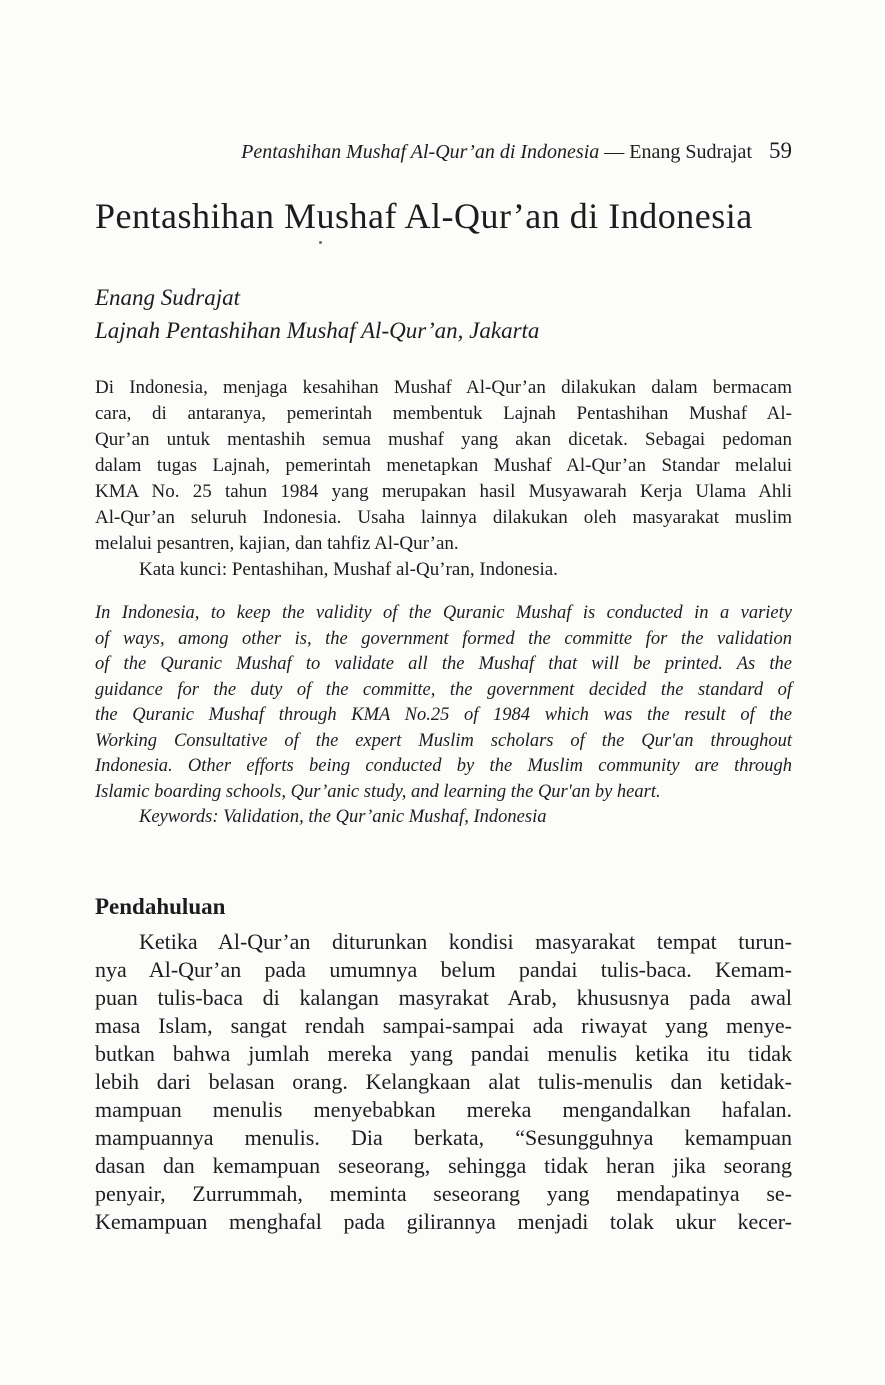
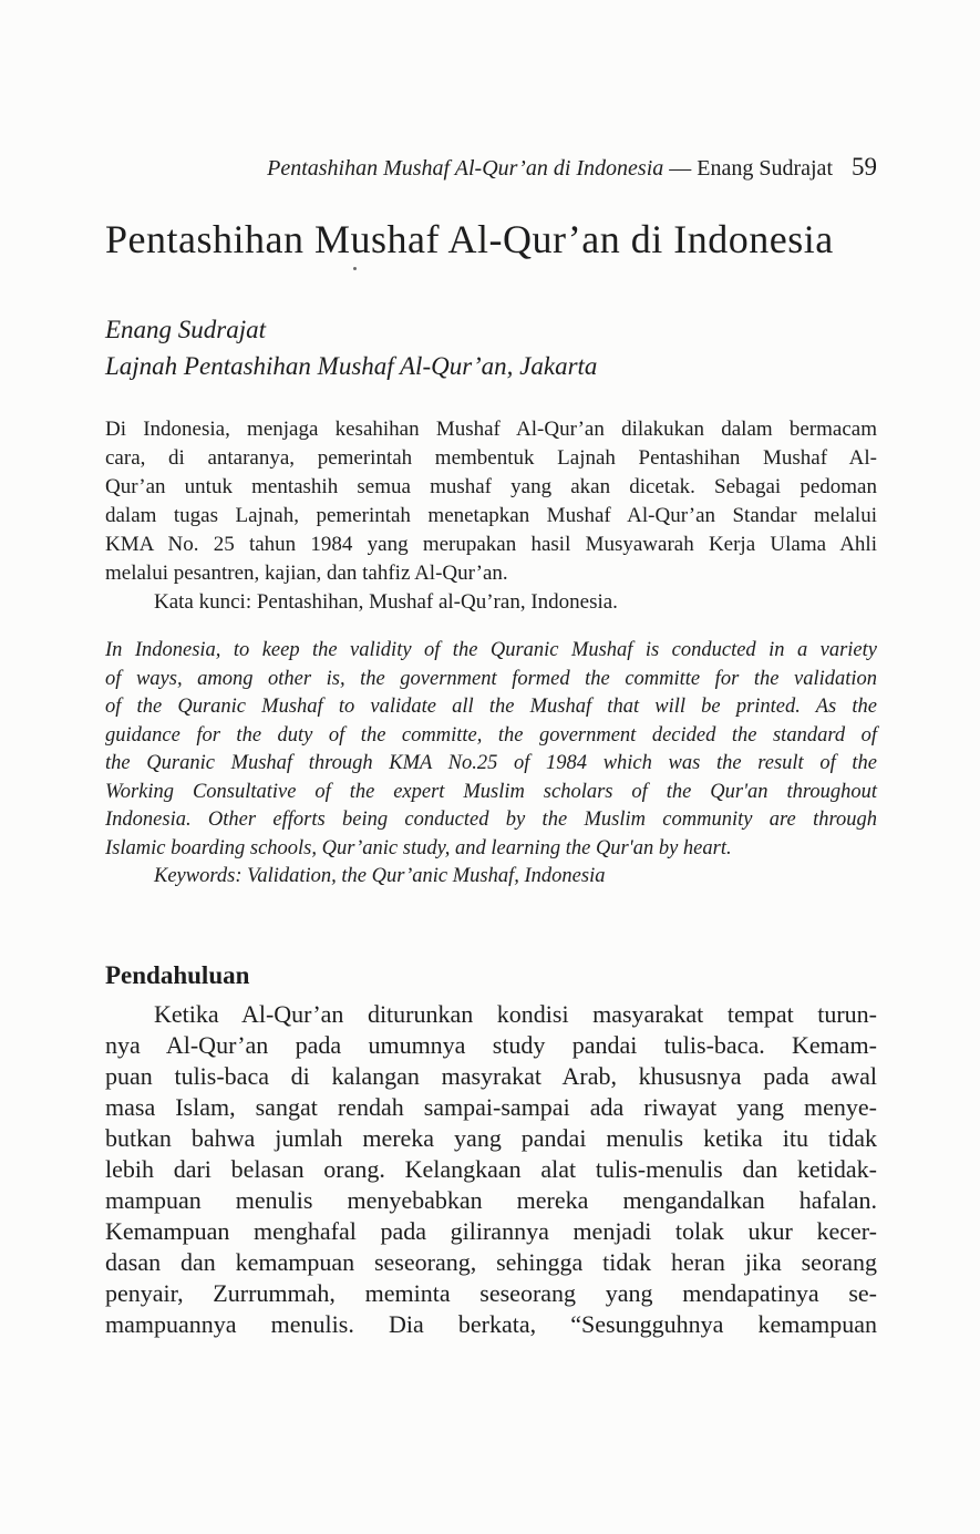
  Pentashihan Mushaf Al-Qur’an di Indonesia — Enang Sudrajat 59
  Pentashihan Mushaf Al-Qur’an di Indonesia
  Enang Sudrajat
  Lajnah Pentashihan Mushaf Al-Qur’an, Jakarta
  Di Indonesia, menjaga kesahihan Mushaf Al-Qur’an dilakukan dalam bermacam
  cara, di antaranya, pemerintah membentuk Lajnah Pentashihan Mushaf Al-
  Qur’an untuk mentashih semua mushaf yang akan dicetak. Sebagai pedoman
  dalam tugas Lajnah, pemerintah menetapkan Mushaf Al-Qur’an Standar melalui
  KMA No. 25 tahun 1984 yang merupakan hasil Musyawarah Kerja Ulama Ahli
- Al-Qur’an seluruh Indonesia. Usaha lainnya dilakukan oleh masyarakat muslim
  melalui pesantren, kajian, dan tahfiz Al-Qur’an.
  Kata kunci: Pentashihan, Mushaf al-Qu’ran, Indonesia.
  In Indonesia, to keep the validity of the Quranic Mushaf is conducted in a variety
  of ways, among other is, the government formed the committe for the validation
  of the Quranic Mushaf to validate all the Mushaf that will be printed. As the
  guidance for the duty of the committe, the government decided the standard of
  the Quranic Mushaf through KMA No.25 of 1984 which was the result of the
  Working Consultative of the expert Muslim scholars of the Qur'an throughout
  Indonesia. Other efforts being conducted by the Muslim community are through
  Islamic boarding schools, Qur’anic study, and learning the Qur'an by heart.
  Keywords: Validation, the Qur’anic Mushaf, Indonesia
  Pendahuluan
  Ketika Al-Qur’an diturunkan kondisi masyarakat tempat turun-
- nya Al-Qur’an pada umumnya belum pandai tulis-baca. Kemam-
+ nya Al-Qur’an pada umumnya study pandai tulis-baca. Kemam-
  puan tulis-baca di kalangan masyrakat Arab, khususnya pada awal
  masa Islam, sangat rendah sampai-sampai ada riwayat yang menye-
  butkan bahwa jumlah mereka yang pandai menulis ketika itu tidak
  lebih dari belasan orang. Kelangkaan alat tulis-menulis dan ketidak-
  mampuan menulis menyebabkan mereka mengandalkan hafalan.
- mampuannya menulis. Dia berkata, “Sesungguhnya kemampuan
+ Kemampuan menghafal pada gilirannya menjadi tolak ukur kecer-
  dasan dan kemampuan seseorang, sehingga tidak heran jika seorang
  penyair, Zurrummah, meminta seseorang yang mendapatinya se-
- Kemampuan menghafal pada gilirannya menjadi tolak ukur kecer-
+ mampuannya menulis. Dia berkata, “Sesungguhnya kemampuan
